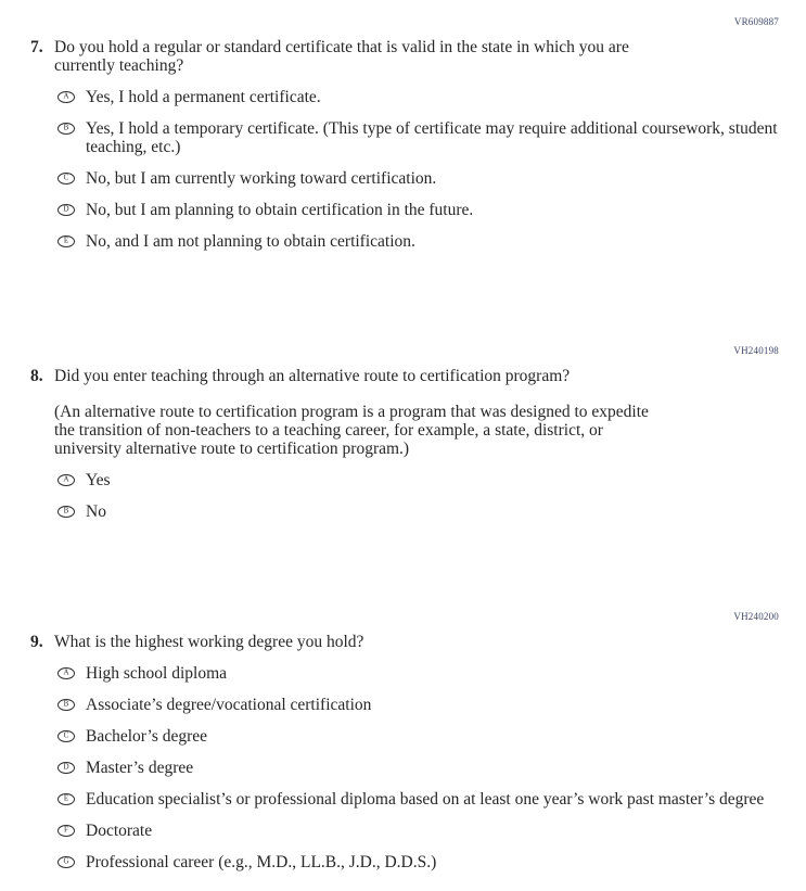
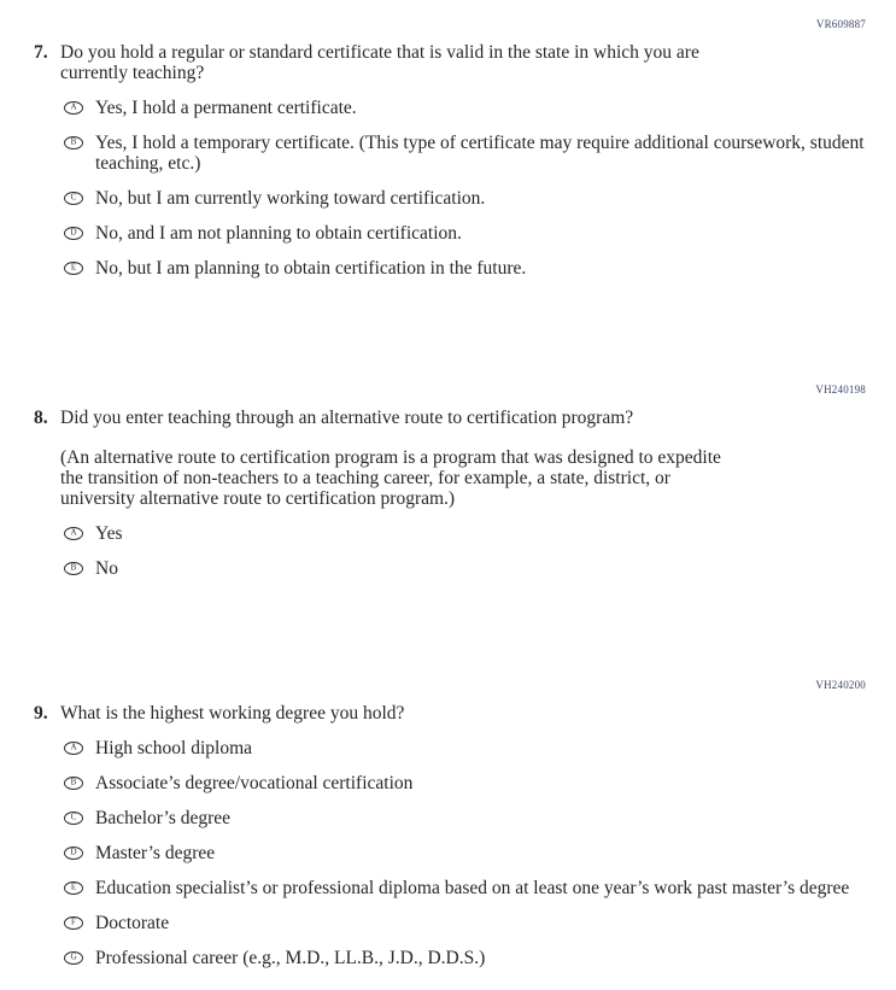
  VR609887
  7.
  Do you hold a regular or standard certificate that is valid in the state in which you are currently teaching?
  A
  Yes, I hold a permanent certificate.
  B
  Yes, I hold a temporary certificate. (This type of certificate may require additional coursework, student teaching, etc.)
  C
  No, but I am currently working toward certification.
  D
- No, but I am planning to obtain certification in the future.
+ No, and I am not planning to obtain certification.
  E
- No, and I am not planning to obtain certification.
+ No, but I am planning to obtain certification in the future.
  VH240198
  8.
  Did you enter teaching through an alternative route to certification program?
  (An alternative route to certification program is a program that was designed to expedite the transition of non-teachers to a teaching career, for example, a state, district, or university alternative route to certification program.)
  A
  Yes
  B
  No
  VH240200
  9.
  What is the highest working degree you hold?
  A
  High school diploma
  B
  Associate’s degree/vocational certification
  C
  Bachelor’s degree
  D
  Master’s degree
  E
  Education specialist’s or professional diploma based on at least one year’s work past master’s degree
  F
  Doctorate
  G
  Professional career (e.g., M.D., LL.B., J.D., D.D.S.)
